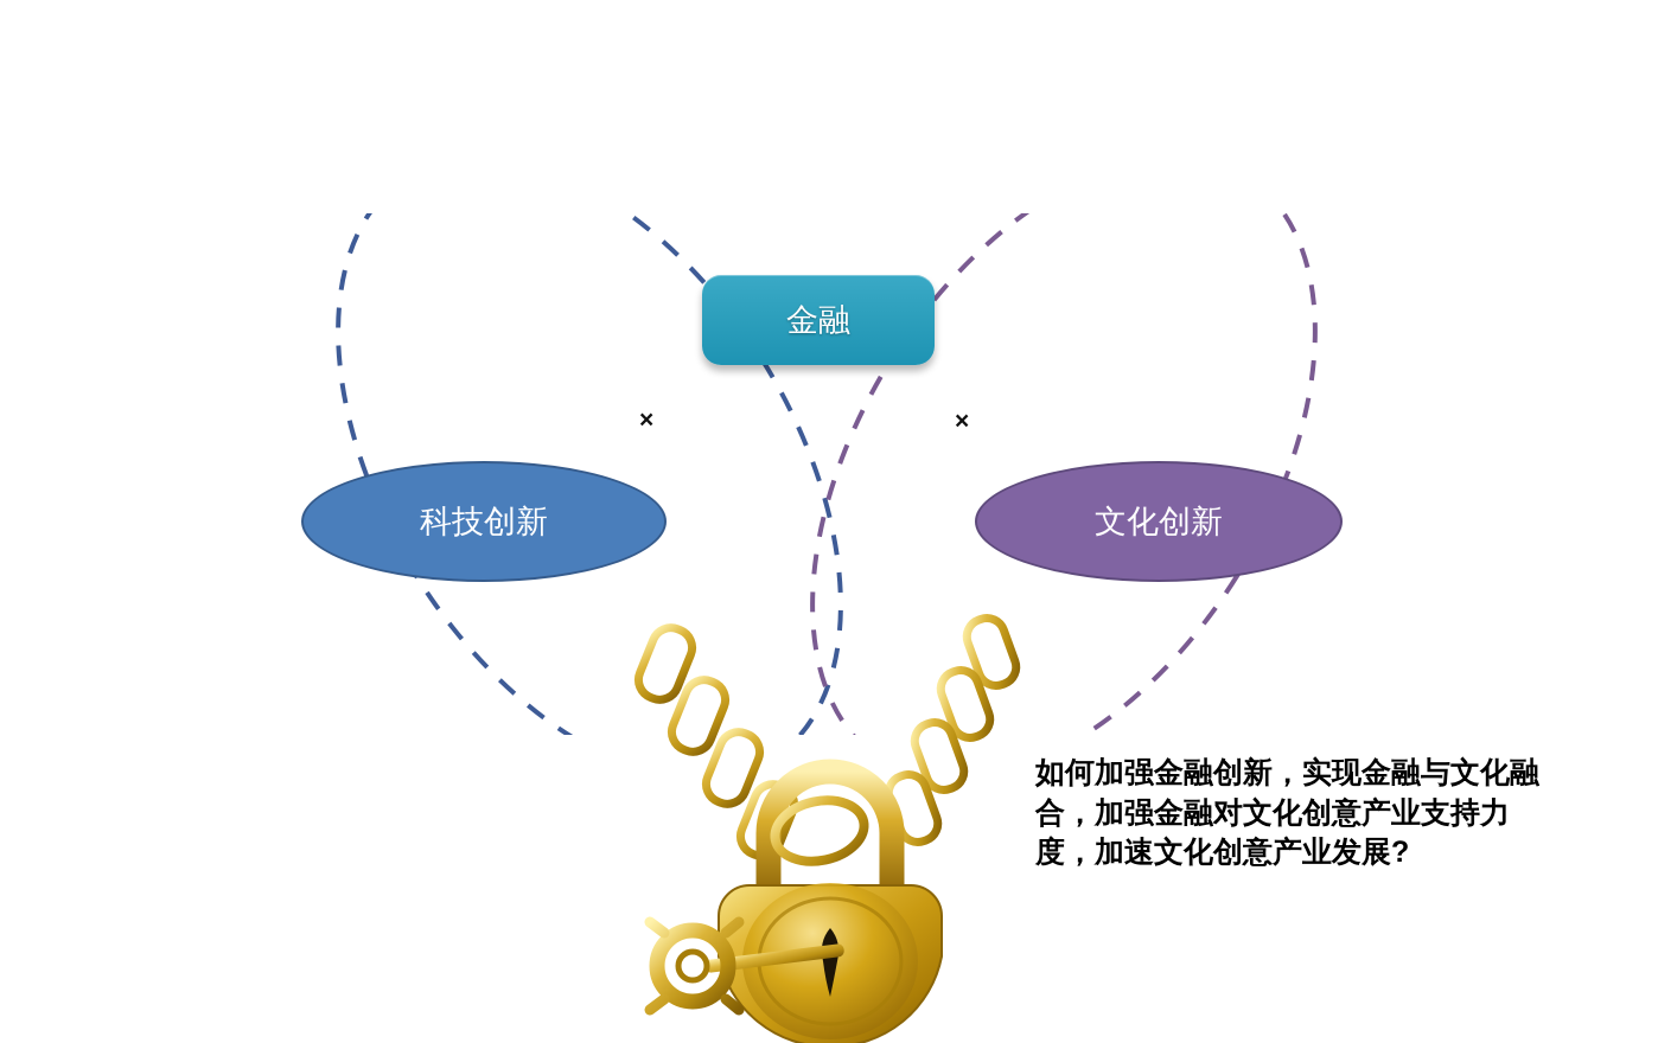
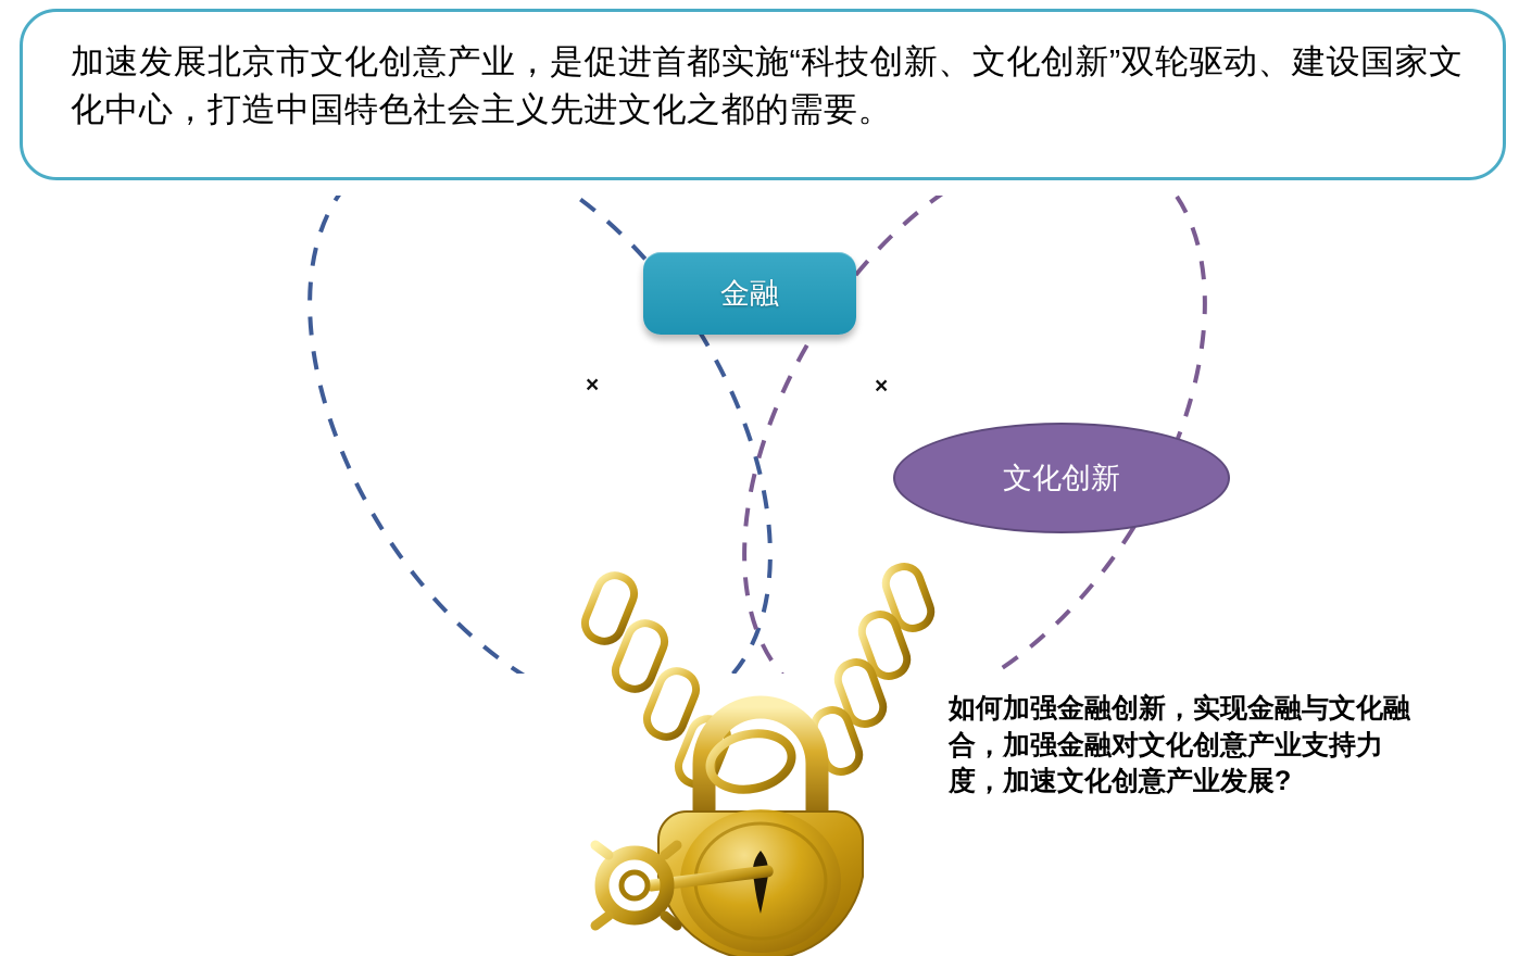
+ 加速发展北京市文化创意产业，是促进首都实施“科技创新、文化创新”双轮驱动、建设国家文化中心，打造中国特色社会主义先进文化之都的需要。
  金融
- 科技创新
  文化创新
  ×
  ×
  如何加强金融创新，实现金融与文化融合，加强金融对文化创意产业支持力度，加速文化创意产业发展?
